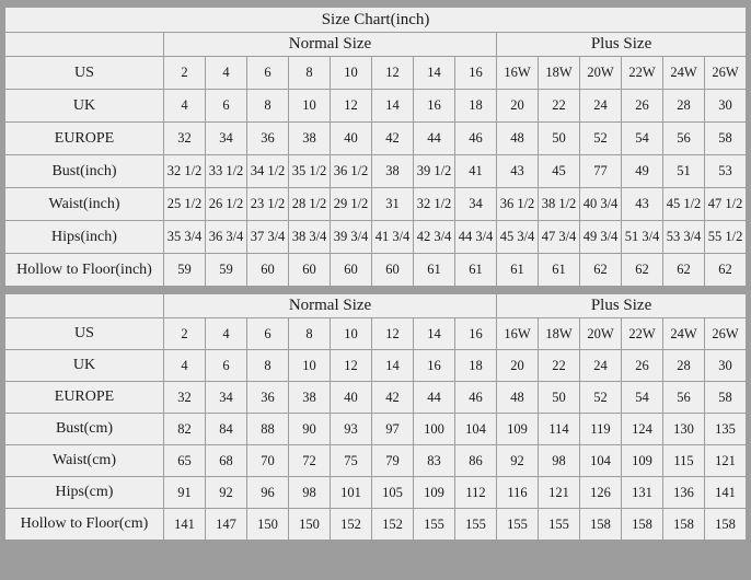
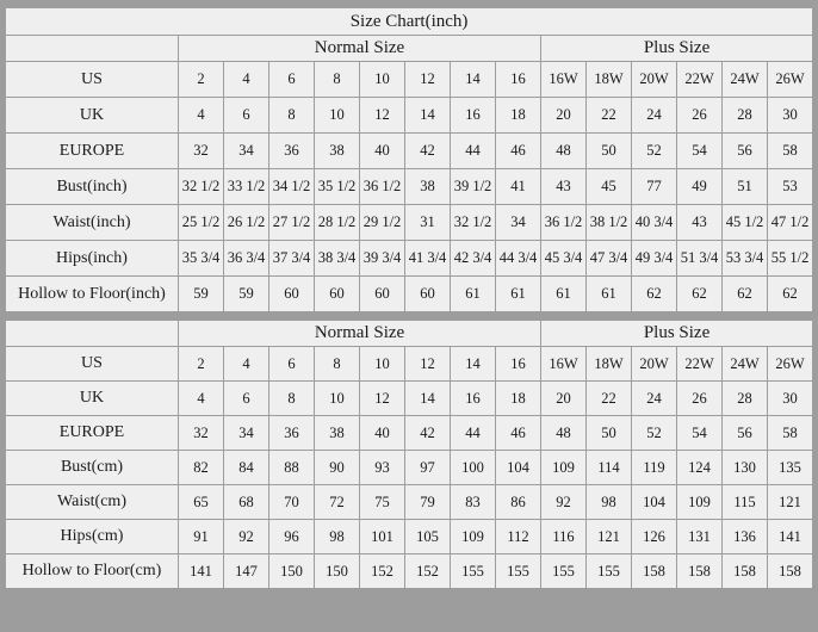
  Size Chart(inch)
  	Normal Size	Plus Size
  US	2	4	6	8	10	12	14	16	16W	18W	20W	22W	24W	26W
  UK	4	6	8	10	12	14	16	18	20	22	24	26	28	30
  EUROPE	32	34	36	38	40	42	44	46	48	50	52	54	56	58
  Bust(inch)	32 1/2	33 1/2	34 1/2	35 1/2	36 1/2	38	39 1/2	41	43	45	77	49	51	53
- Waist(inch)	25 1/2	26 1/2	23 1/2	28 1/2	29 1/2	31	32 1/2	34	36 1/2	38 1/2	40 3/4	43	45 1/2	47 1/2
+ Waist(inch)	25 1/2	26 1/2	27 1/2	28 1/2	29 1/2	31	32 1/2	34	36 1/2	38 1/2	40 3/4	43	45 1/2	47 1/2
  Hips(inch)	35 3/4	36 3/4	37 3/4	38 3/4	39 3/4	41 3/4	42 3/4	44 3/4	45 3/4	47 3/4	49 3/4	51 3/4	53 3/4	55 1/2
  Hollow to Floor(inch)	59	59	60	60	60	60	61	61	61	61	62	62	62	62
  	Normal Size	Plus Size
  US	2	4	6	8	10	12	14	16	16W	18W	20W	22W	24W	26W
  UK	4	6	8	10	12	14	16	18	20	22	24	26	28	30
  EUROPE	32	34	36	38	40	42	44	46	48	50	52	54	56	58
  Bust(cm)	82	84	88	90	93	97	100	104	109	114	119	124	130	135
  Waist(cm)	65	68	70	72	75	79	83	86	92	98	104	109	115	121
  Hips(cm)	91	92	96	98	101	105	109	112	116	121	126	131	136	141
  Hollow to Floor(cm)	141	147	150	150	152	152	155	155	155	155	158	158	158	158
